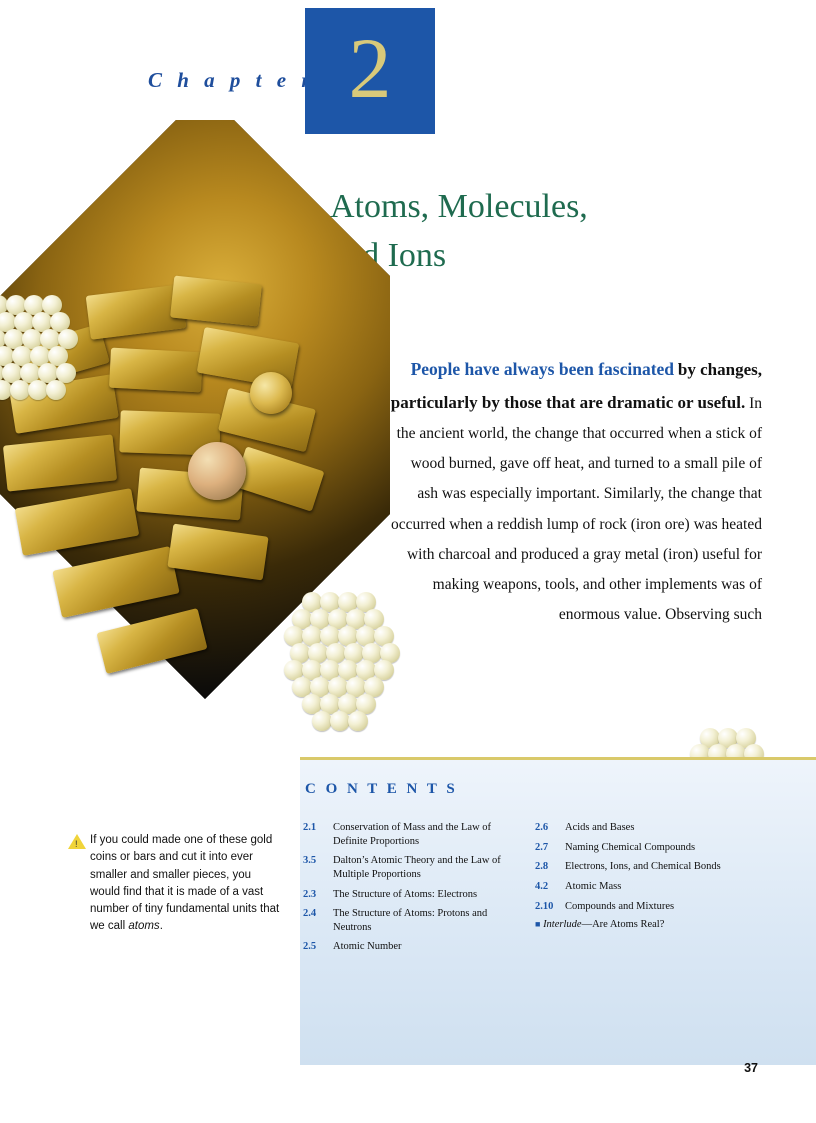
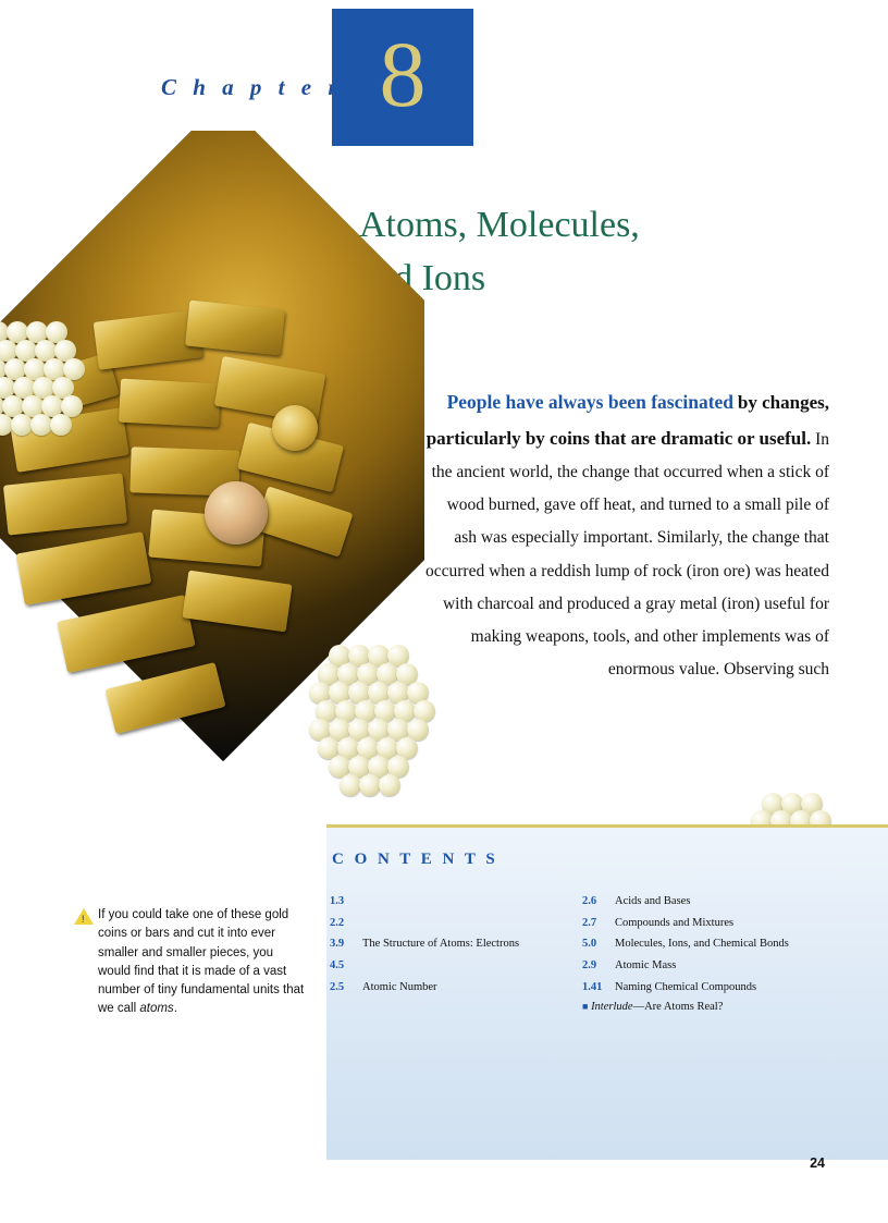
  C h a p t e
- 2
+ 8
  Atoms, Molecules,
- People have always been fascinated by changes, particularly by those that are dramatic or useful. In the ancient world, the change that occurred when a stick of wood burned, gave off heat, and turned to a small pile of ash was especially important. Similarly, the change that occurred when a reddish lump of rock (iron ore) was heated with charcoal and produced a gray metal (iron) useful for making weapons, tools, and other implements was of enormous value. Observing such
+ People have always been fascinated by changes, particularly by coins that are dramatic or useful. In the ancient world, the change that occurred when a stick of wood burned, gave off heat, and turned to a small pile of ash was especially important. Similarly, the change that occurred when a reddish lump of rock (iron ore) was heated with charcoal and produced a gray metal (iron) useful for making weapons, tools, and other implements was of enormous value. Observing such
- If you could made one of these gold coins or bars and cut it into ever smaller and smaller pieces, you would find that it is made of a vast number of tiny fundamental units that we call atoms.
+ If you could take one of these gold coins or bars and cut it into ever smaller and smaller pieces, you would find that it is made of a vast number of tiny fundamental units that we call atoms.
  C O N T E N T S
- 2.1
+ 1.3
- Conservation of Mass and the Law of Definite Proportions
- 3.5
+ 2.2
- Dalton’s Atomic Theory and the Law of Multiple Proportions
- 2.3
+ 3.9
  The Structure of Atoms: Electrons
- 2.4
+ 4.5
- The Structure of Atoms: Protons and Neutrons
  2.5
  Atomic Number
  2.6
  Acids and Bases
  2.7
- Naming Chemical Compounds
+ Compounds and Mixtures
- 2.8
+ 5.0
- Electrons, Ions, and Chemical Bonds
+ Molecules, Ions, and Chemical Bonds
- 4.2
+ 2.9
  Atomic Mass
- 2.10
+ 1.41
- Compounds and Mixtures
+ Naming Chemical Compounds
  ■ Interlude—Are Atoms Real?
- 37
+ 24
